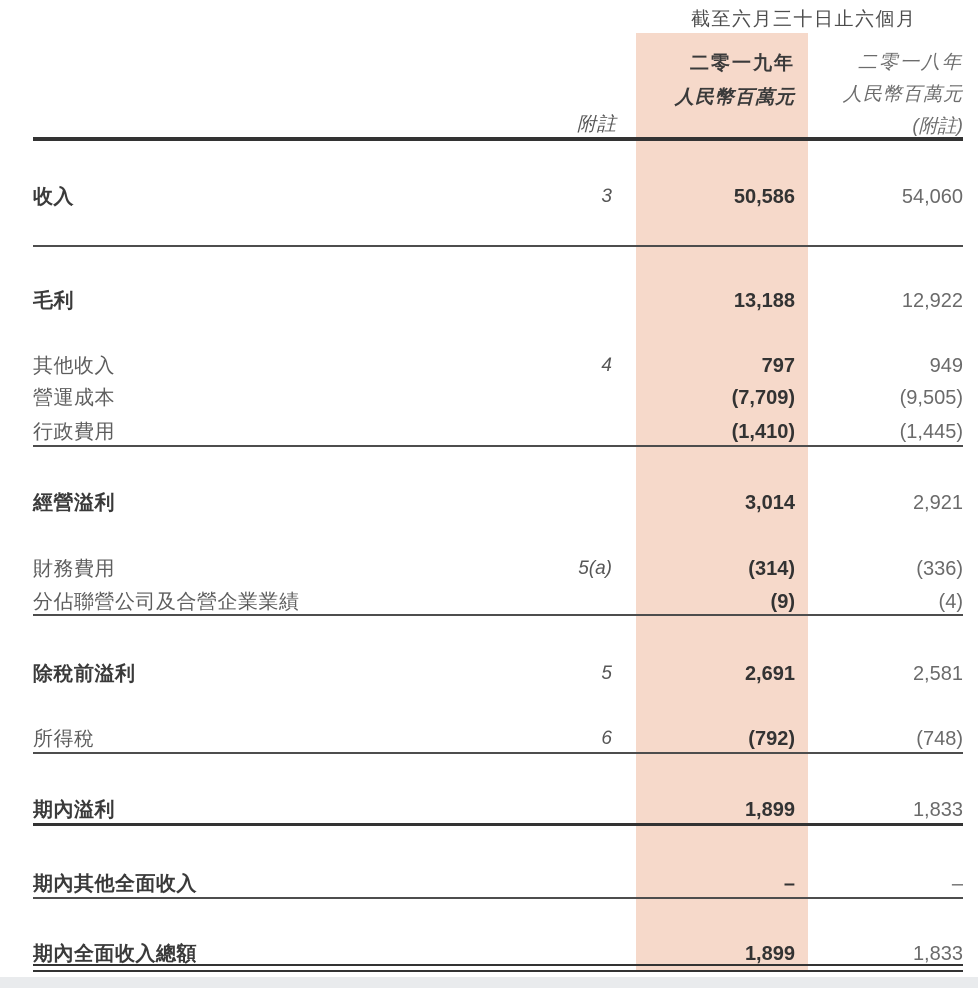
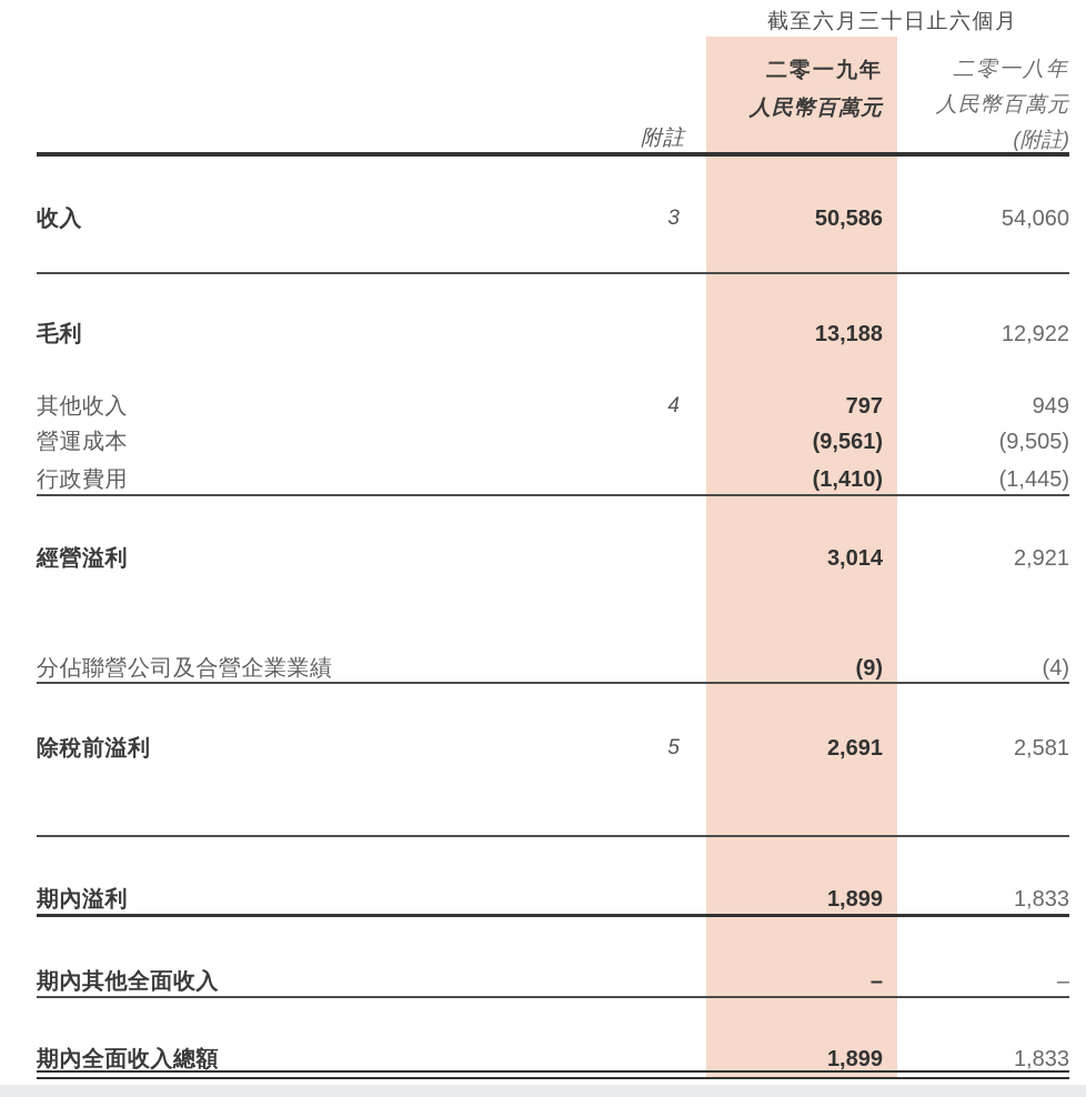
  截至六月三十日止六個月
  二零一九年
  人民幣百萬元
  二零一八年
  人民幣百萬元
  (附註)
  附註
  收入
  3
  50,586
  54,060
  毛利
  13,188
  12,922
  其他收入
  4
  797
  949
  營運成本
- (7,709)
+ (9,561)
  (9,505)
  行政費用
  (1,410)
  (1,445)
  經營溢利
  3,014
  2,921
- 財務費用
- 5(a)
- (314)
- (336)
  分佔聯營公司及合營企業業績
  (9)
  (4)
  除稅前溢利
  5
  2,691
  2,581
- 所得稅
- 6
- (792)
- (748)
  期內溢利
  1,899
  1,833
  期內其他全面收入
  –
  –
  期內全面收入總額
  1,899
  1,833
